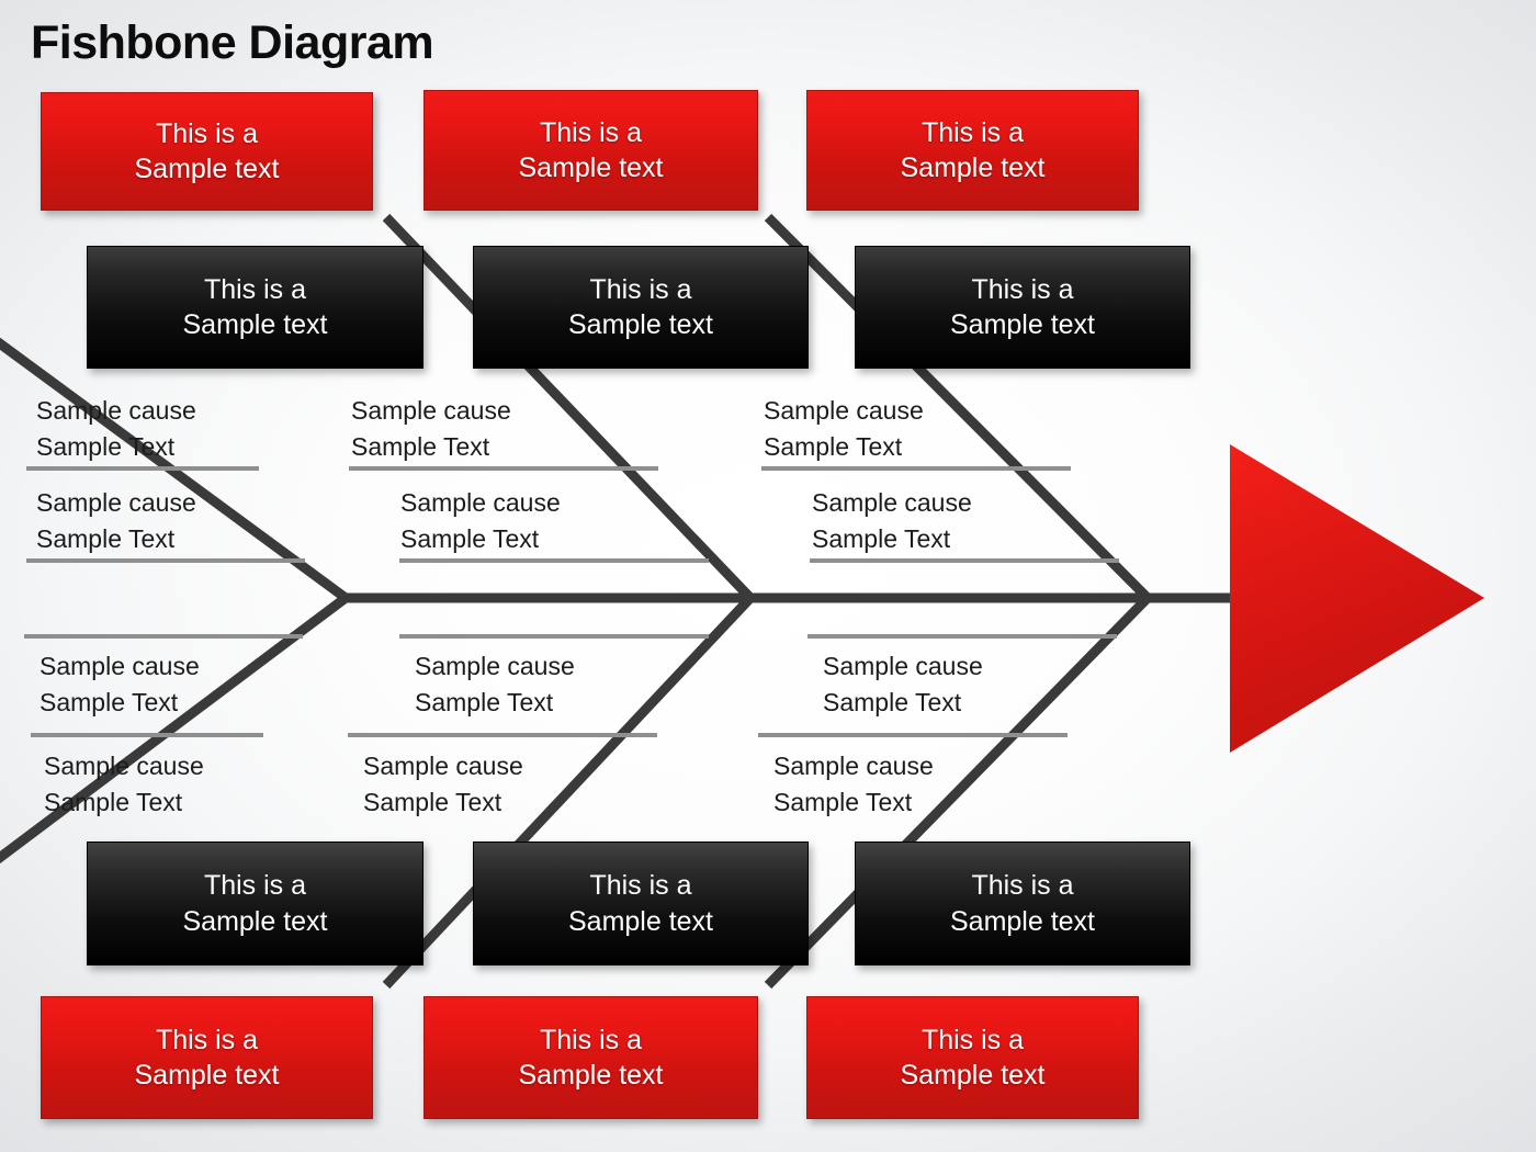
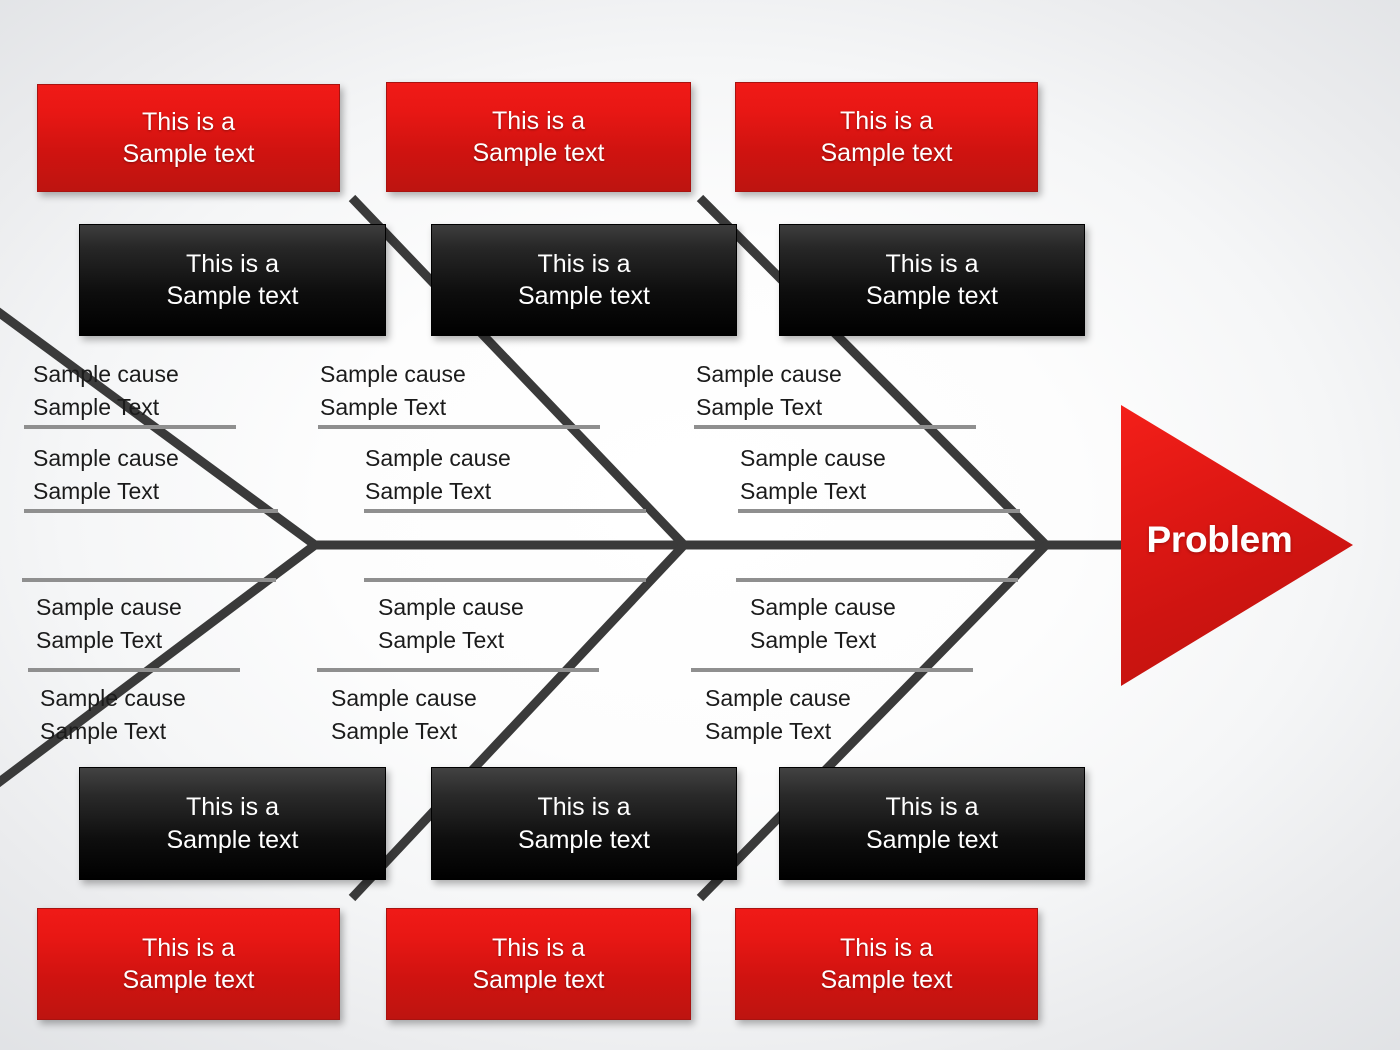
- Fishbone Diagram
  This is a
  Sample text
  This is a
  Sample text
  This is a
  Sample text
  This is a
  Sample text
  This is a
  Sample text
  This is a
  Sample text
  This is a
  Sample text
  This is a
  Sample text
  This is a
  Sample text
  This is a
  Sample text
  This is a
  Sample text
  This is a
  Sample text
  Sample cause
  Sample Text
  Sample cause
  Sample Text
  Sample cause
  Sample Text
  Sample cause
  Sample Text
  Sample cause
  Sample Text
  Sample cause
  Sample Text
  Sample cause
  Sample Text
  Sample cause
  Sample Text
  Sample cause
  Sample Text
  Sample cause
  Sample Text
  Sample cause
  Sample Text
  Sample cause
  Sample Text
+ Problem
